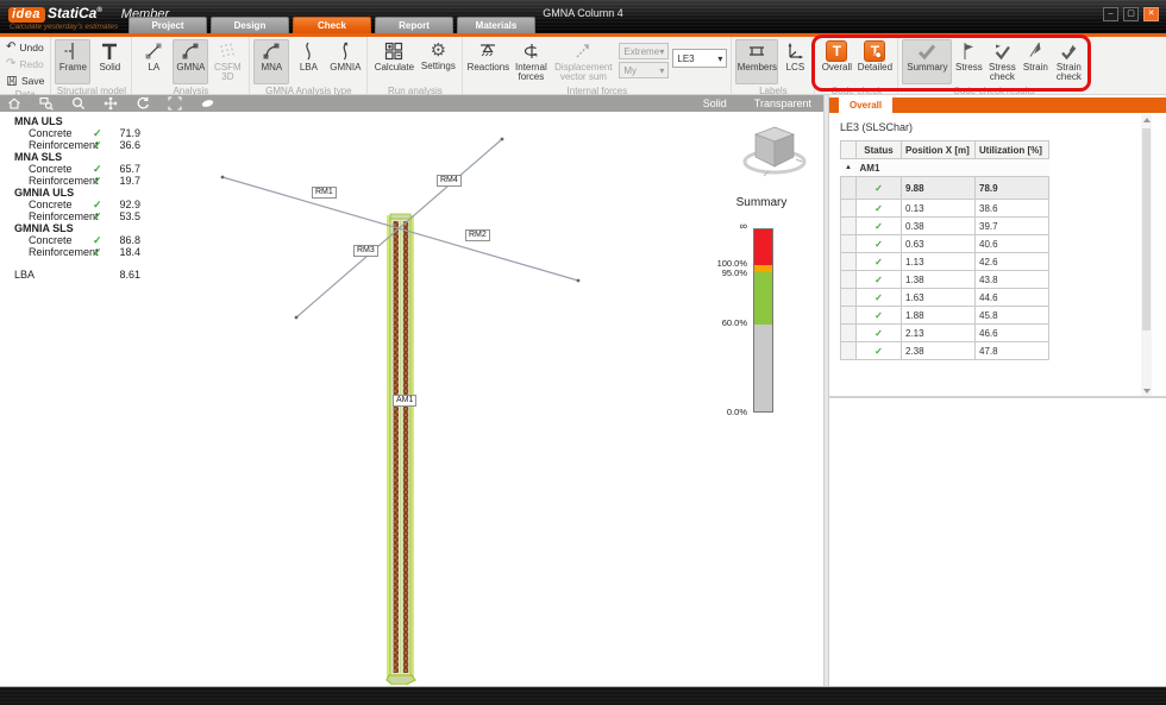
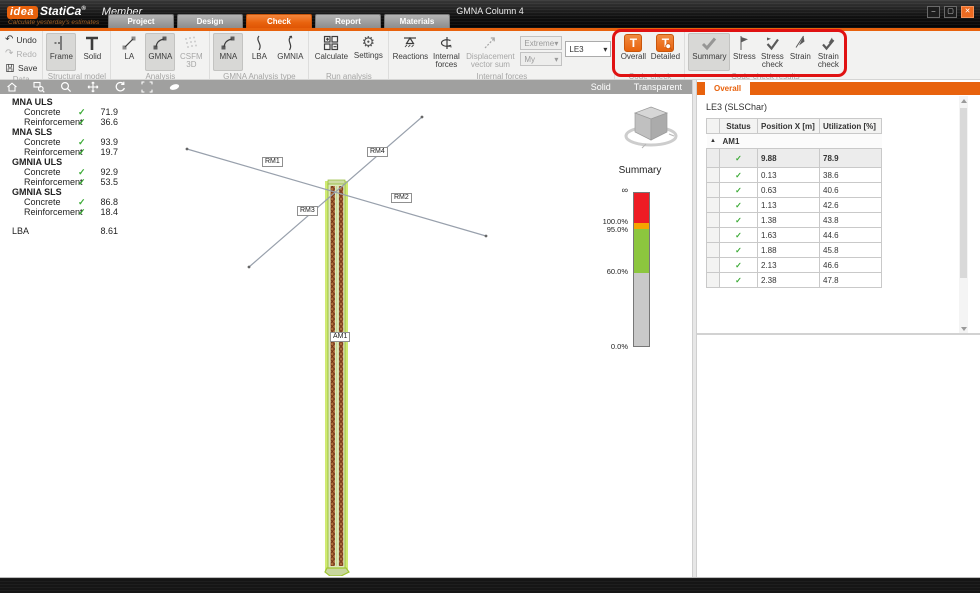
  idea
  StatiCa
  Member
  GMNA Column 4
  Project
  Design
  Check
  Report
  Materials
  ↶
  Undo
  ↷
  Redo
  Save
  Frame
  Solid
  Structural model
  LA
  GMNA
  CSFM 3D
  Analysis
  MNA
  LBA
  GMNIA
  GMNA Analysis type
  Calculate
  ⚙
  Settings
  Run analysis
  Reactions
  Internal forces
  Displacement vector sum
  Extreme
  ▾
  My
  ▾
  LE3
  ▾
  Internal forces
- Members
- LCS
- Labels
  T
  Overall
  T
  Detailed
  Code-check
  Summary
  Stress
  Stress check
  Strain
  Strain check
  Code-check results
  Solid
  Transparent
  MNA ULS
  Concrete
  ✓
  71.9
  Reinforcement
  ✓
  36.6
  MNA SLS
  Concrete
  ✓
- 65.7
+ 93.9
  Reinforcement
  ✓
  19.7
  GMNIA ULS
  Concrete
  ✓
  92.9
  Reinforcement
  ✓
  53.5
  GMNIA SLS
  Concrete
  ✓
  86.8
  Reinforcement
  ✓
  18.4
  LBA
  8.61
  Summary
  ∞
  100.0%
  95.0%
  60.0%
  0.0%
  Overall
  LE3 (SLSChar)
  	Status	Position X [m]	Utilization [%]
  	AM1
  	✓	9.88	78.9
  	✓	0.13	38.6
- 	✓	0.38	39.7
  	✓	0.63	40.6
  	✓	1.13	42.6
  	✓	1.38	43.8
  	✓	1.63	44.6
  	✓	1.88	45.8
  	✓	2.13	46.6
  	✓	2.38	47.8
